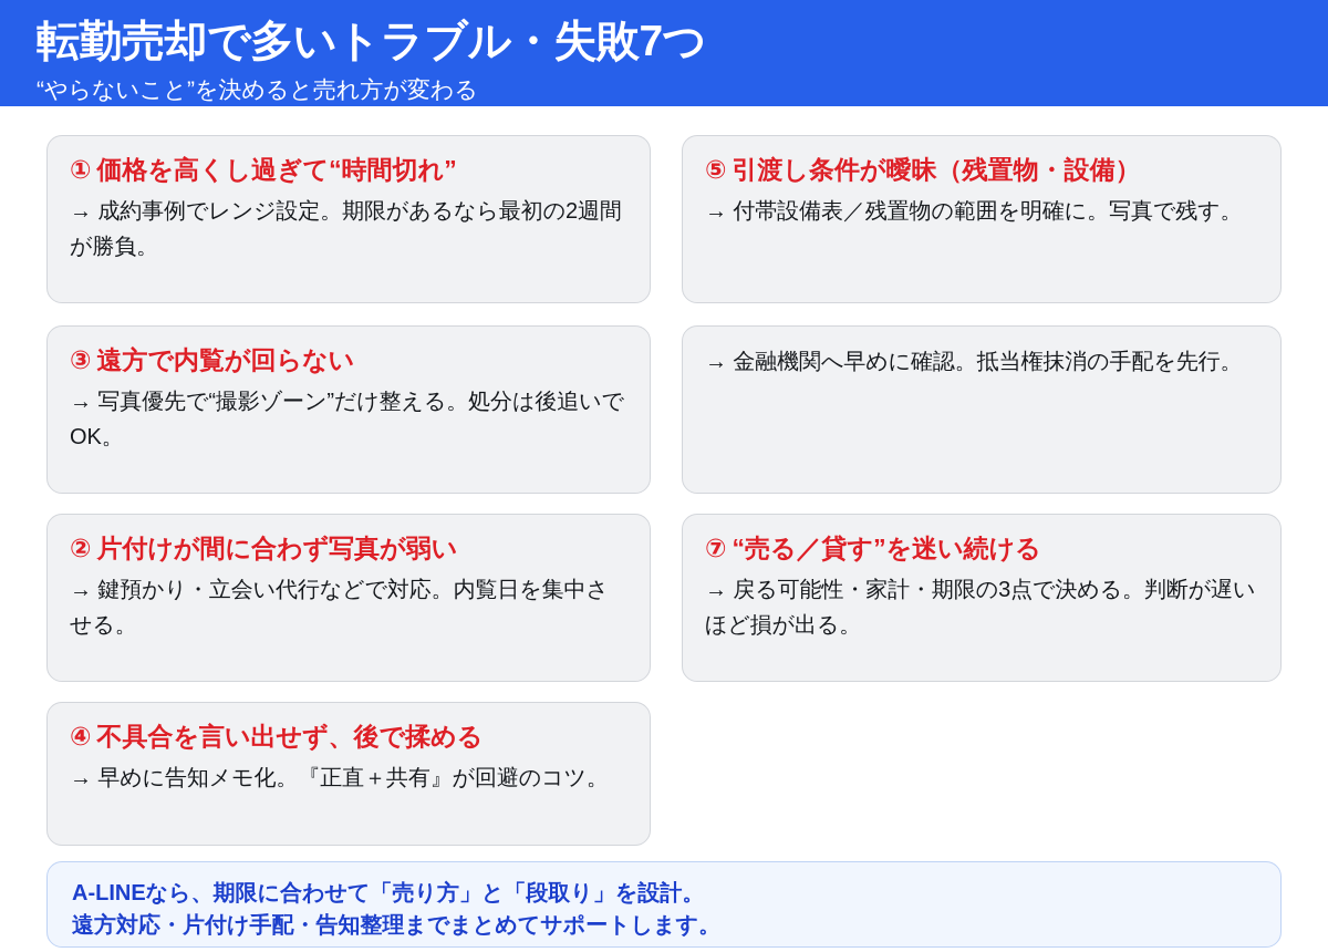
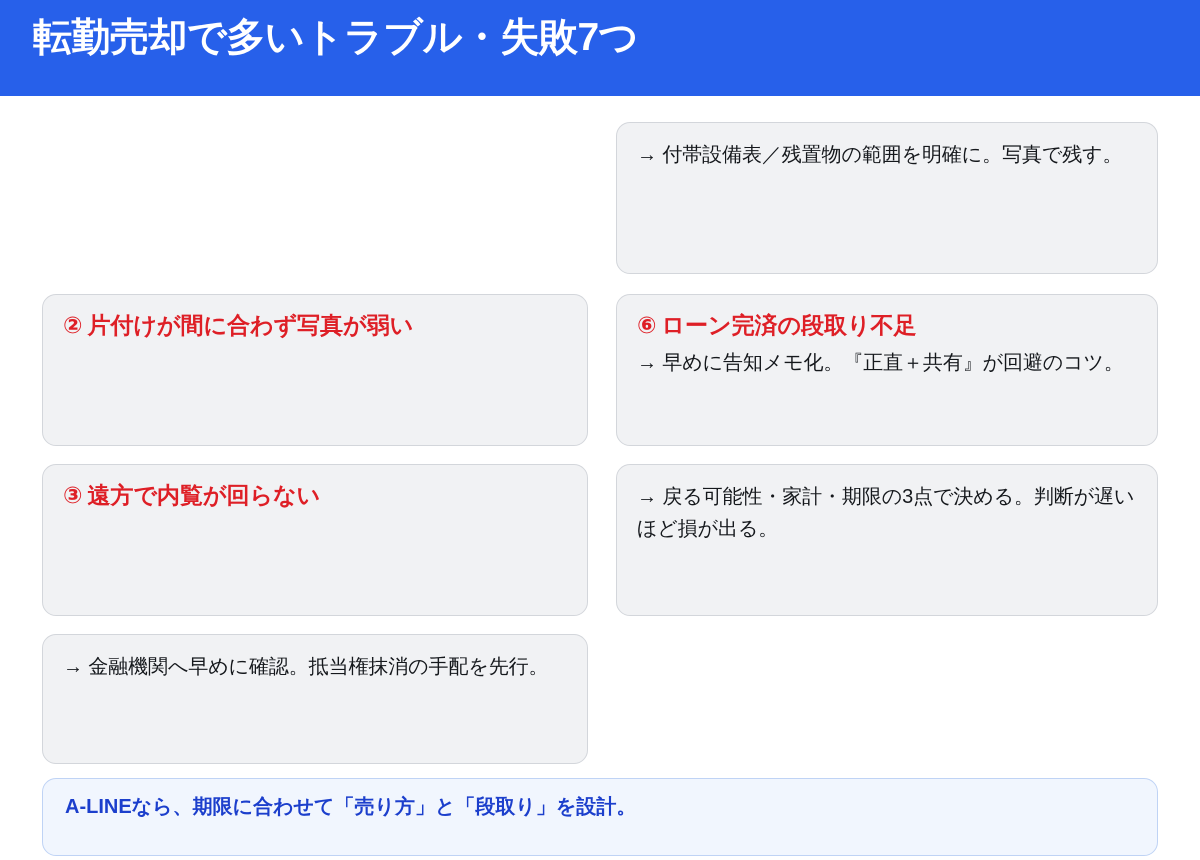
  転勤売却で多いトラブル・失敗7つ
- “やらないこと”を決めると売れ方が変わる
- ①
- 価格を高くし過ぎて“時間切れ”
- → 成約事例でレンジ設定。期限があるなら最初の2週間が勝負。
- ③
+ ②
- 遠方で内覧が回らない
+ 片付けが間に合わず写真が弱い
- → 写真優先で“撮影ゾーン”だけ整える。処分は後追いでOK。
- ②
+ ③
- 片付けが間に合わず写真が弱い
+ 遠方で内覧が回らない
- → 鍵預かり・立会い代行などで対応。内覧日を集中させる。
- ④
- 不具合を言い出せず、後で揉める
- → 早めに告知メモ化。『正直＋共有』が回避のコツ。
+ → 金融機関へ早めに確認。抵当権抹消の手配を先行。
- ⑤
- 引渡し条件が曖昧（残置物・設備）
  → 付帯設備表／残置物の範囲を明確に。写真で残す。
+ ⑥
+ ローン完済の段取り不足
- → 金融機関へ早めに確認。抵当権抹消の手配を先行。
+ → 早めに告知メモ化。『正直＋共有』が回避のコツ。
- ⑦
- “売る／貸す”を迷い続ける
  → 戻る可能性・家計・期限の3点で決める。判断が遅いほど損が出る。
  A-LINEなら、期限に合わせて「売り方」と「段取り」を設計。
- 遠方対応・片付け手配・告知整理までまとめてサポートします。
